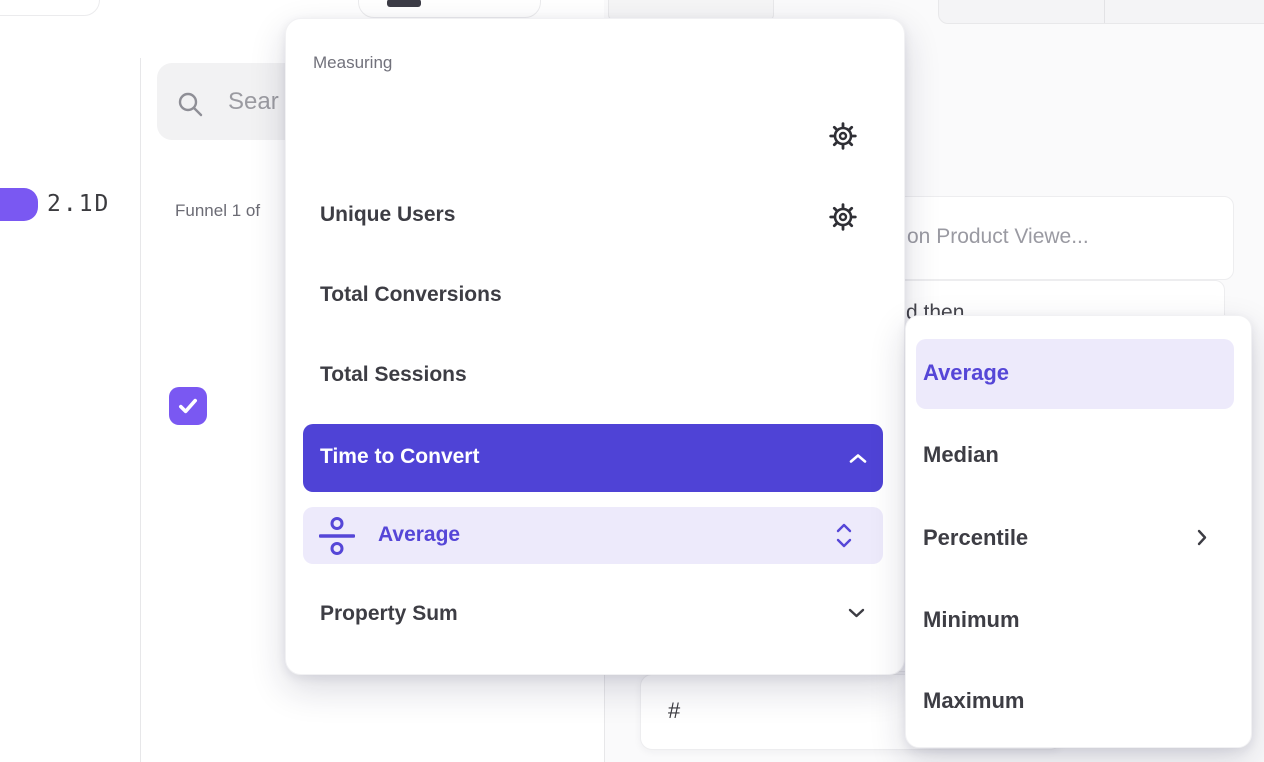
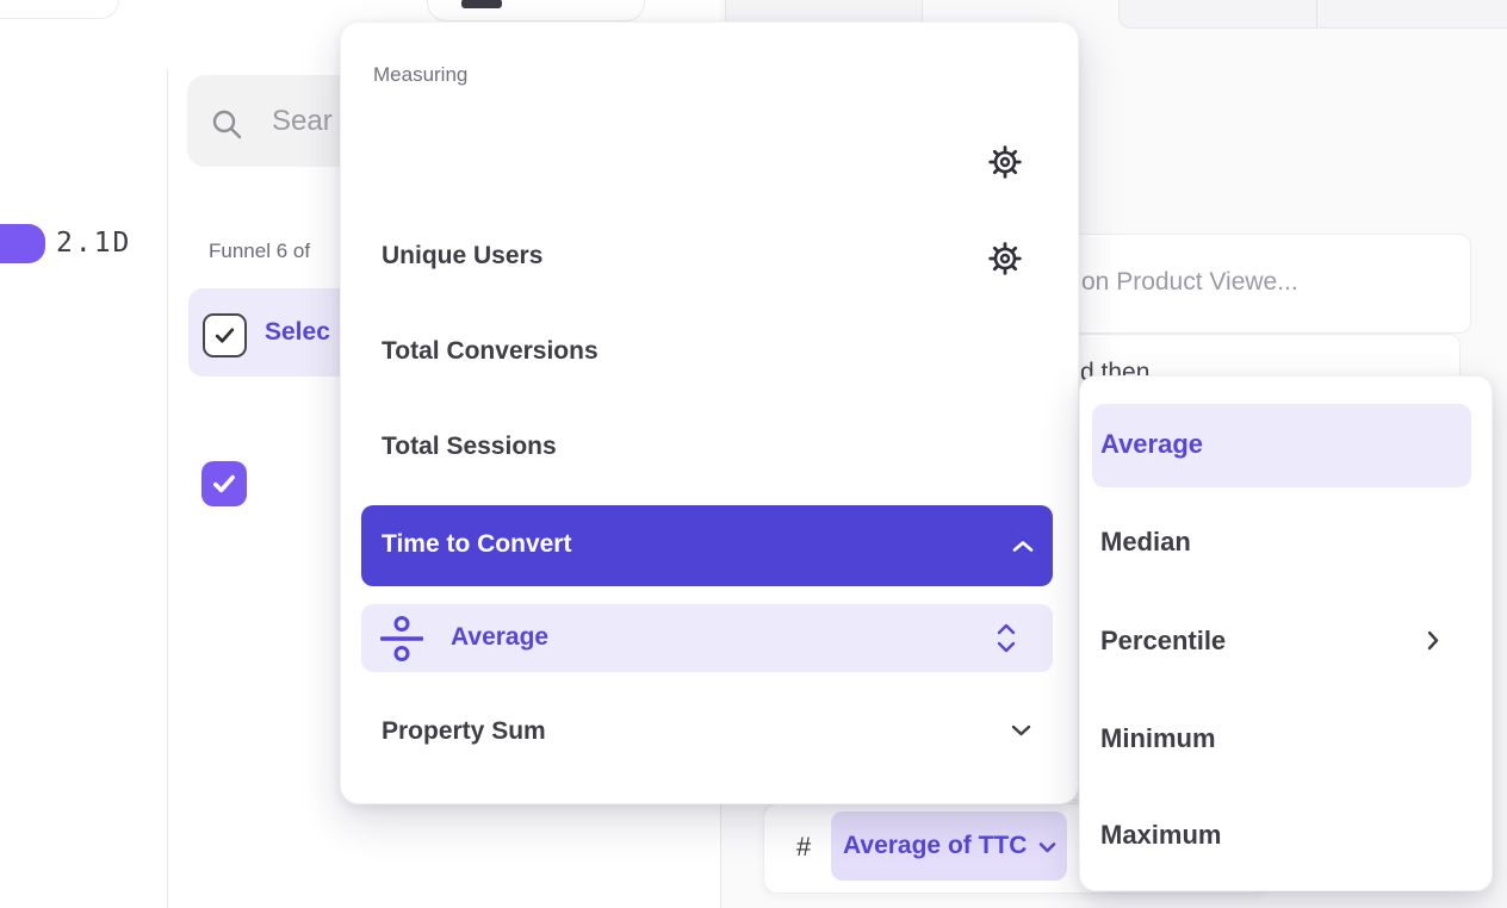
  2.1D
  Sear
- Funnel 1 of
+ Funnel 6 of
+ Selec
  on Product Viewe...
  d then
  #
+ Average of TTC
  Measuring
  Unique Users
  Total Conversions
  Total Sessions
  Time to Convert
  Average
  Property Sum
  Average
  Median
  Percentile
  Minimum
  Maximum
